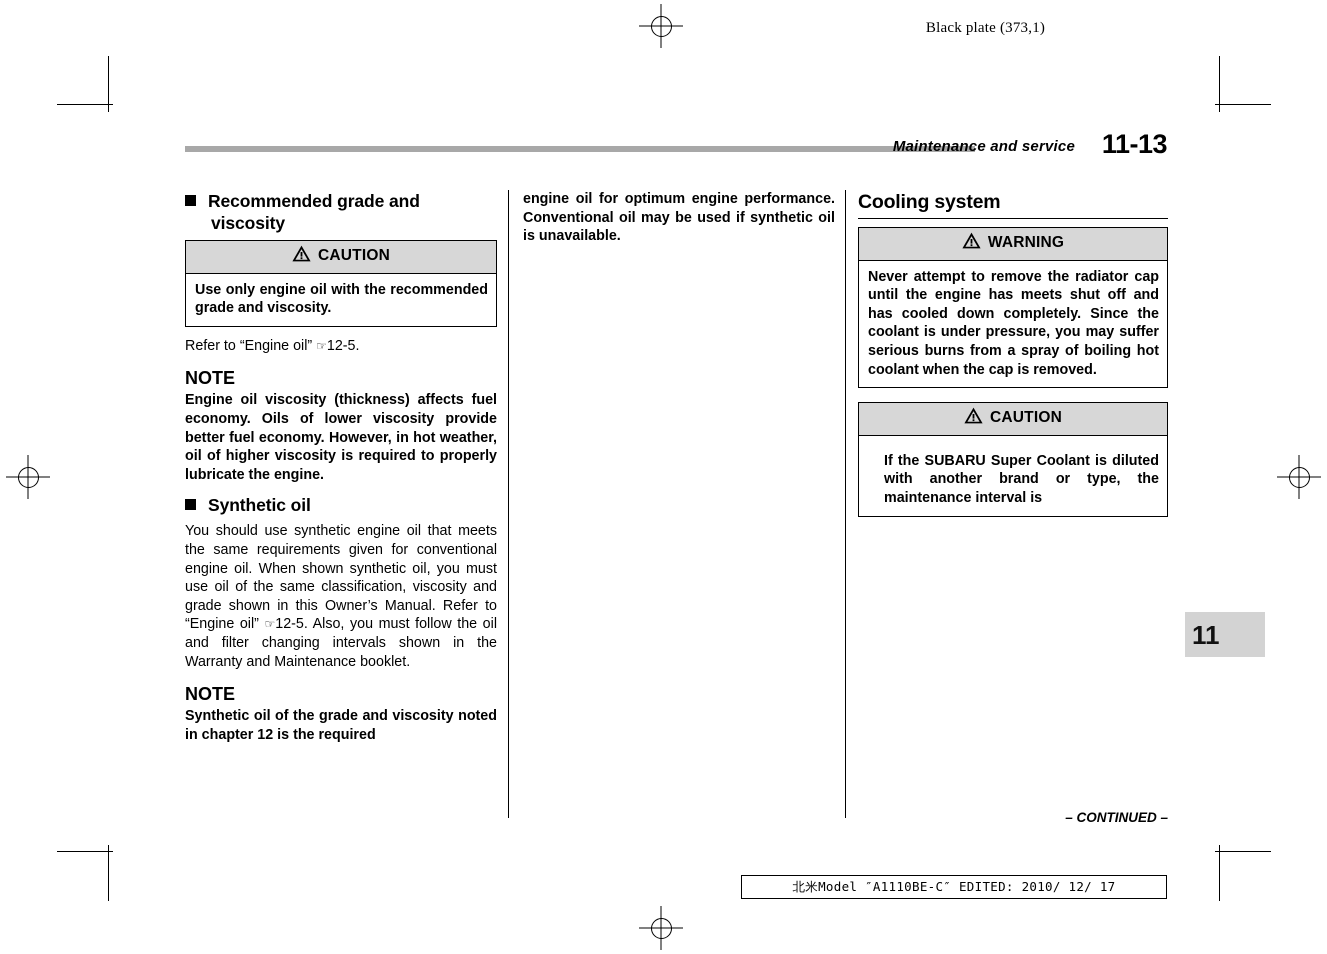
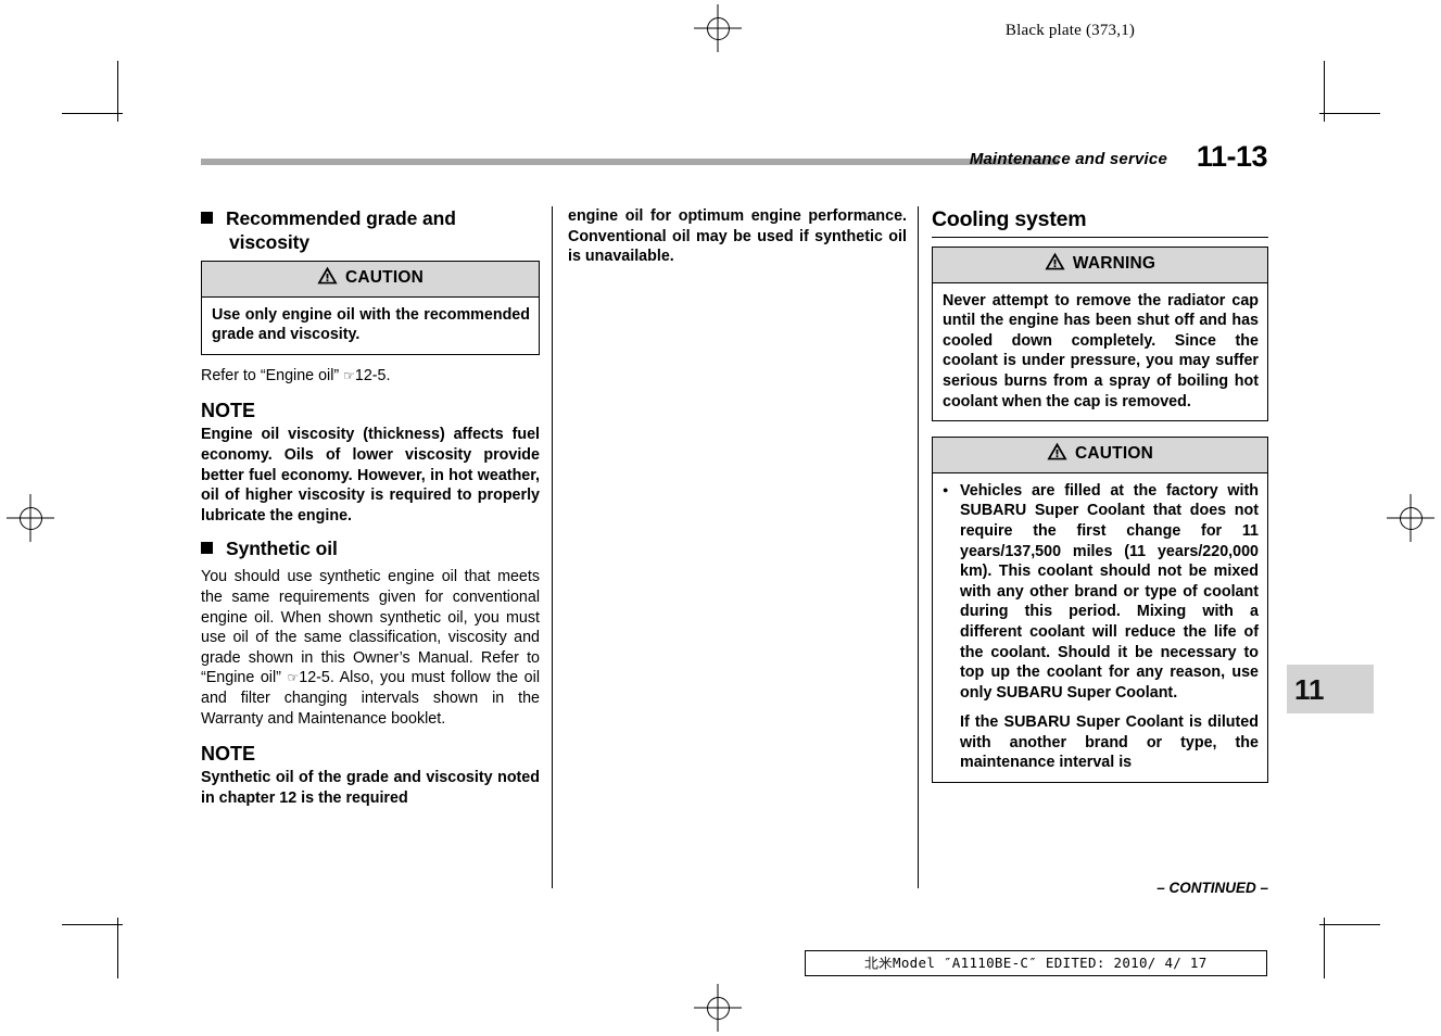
  Black plate (373,1)
  Maintenance and service
  11-13
  11
  Recommended grade and viscosity
  CAUTION
  Use only engine oil with the recommended grade and viscosity.
  Refer to “Engine oil” ☞12-5.
  NOTE
  Engine oil viscosity (thickness) affects fuel economy. Oils of lower viscosity provide better fuel economy. However, in hot weather, oil of higher viscosity is required to properly lubricate the engine.
  Synthetic oil
  You should use synthetic engine oil that meets the same requirements given for conventional engine oil. When shown synthetic oil, you must use oil of the same classification, viscosity and grade shown in this Owner’s Manual. Refer to “Engine oil” ☞12-5. Also, you must follow the oil and filter changing intervals shown in the Warranty and Maintenance booklet.
  NOTE
  Synthetic oil of the grade and viscosity noted in chapter 12 is the required
  engine oil for optimum engine performance. Conventional oil may be used if synthetic oil is unavailable.
  Cooling system
  WARNING
- Never attempt to remove the radiator cap until the engine has meets shut off and has cooled down completely. Since the coolant is under pressure, you may suffer serious burns from a spray of boiling hot coolant when the cap is removed.
+ Never attempt to remove the radiator cap until the engine has been shut off and has cooled down completely. Since the coolant is under pressure, you may suffer serious burns from a spray of boiling hot coolant when the cap is removed.
  CAUTION
+ Vehicles are filled at the factory with SUBARU Super Coolant that does not require the first change for 11 years/137,500 miles (11 years/220,000 km). This coolant should not be mixed with any other brand or type of coolant during this period. Mixing with a different coolant will reduce the life of the coolant. Should it be necessary to top up the coolant for any reason, use only SUBARU Super Coolant.
  If the SUBARU Super Coolant is diluted with another brand or type, the maintenance interval is
  – CONTINUED –
- 北米Model ″A1110BE-C″ EDITED: 2010/ 12/ 17
+ 北米Model ″A1110BE-C″ EDITED: 2010/ 4/ 17
